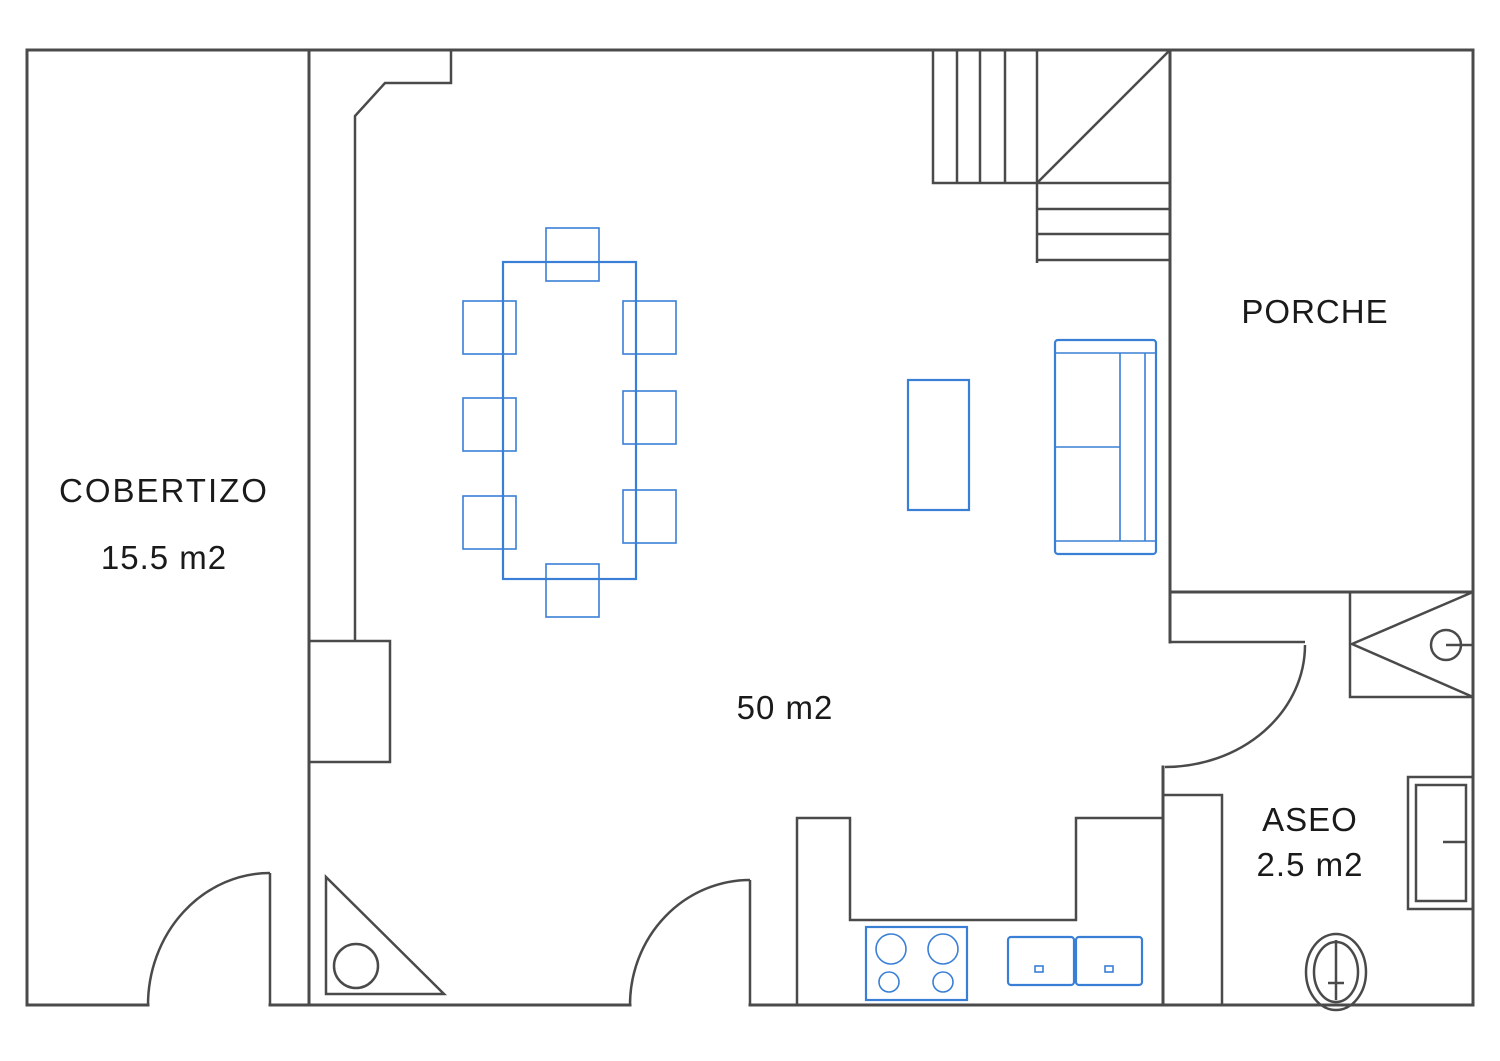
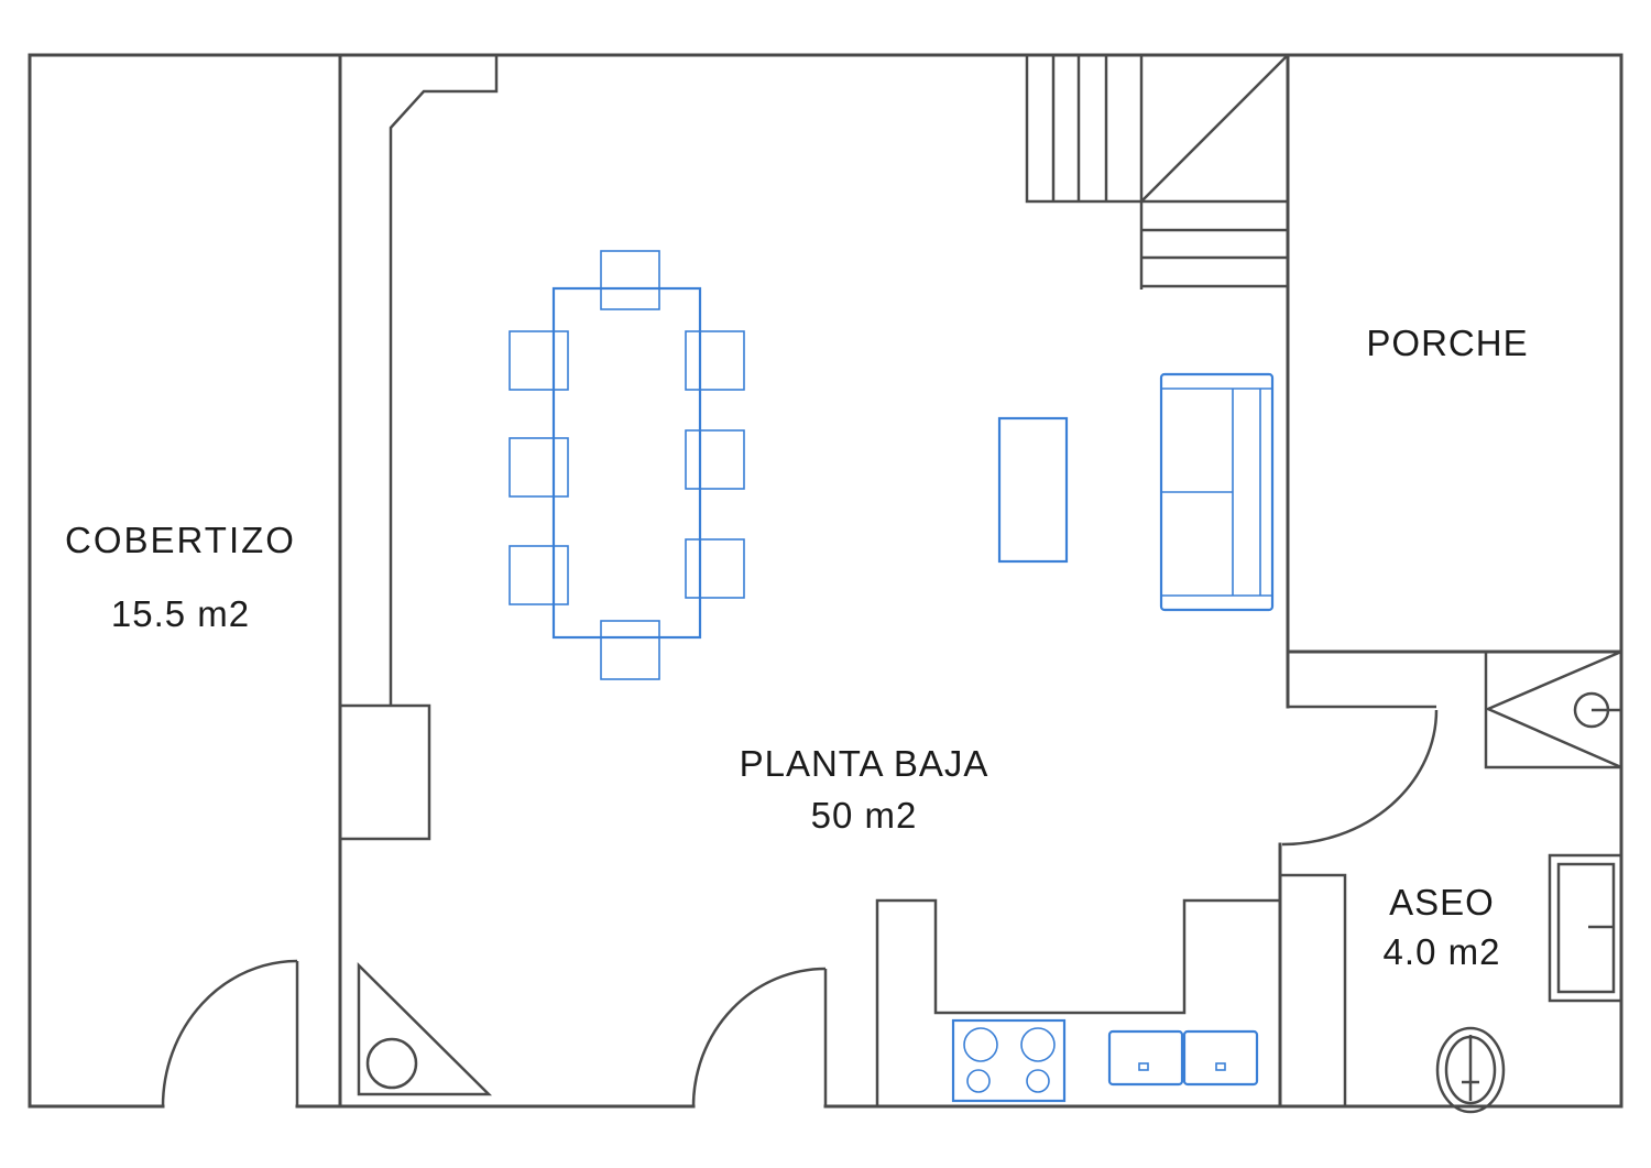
  COBERTIZO
  15.5 m2
+ PLANTA BAJA
  50 m2
  PORCHE
  ASEO
- 2.5 m2
+ 4.0 m2
